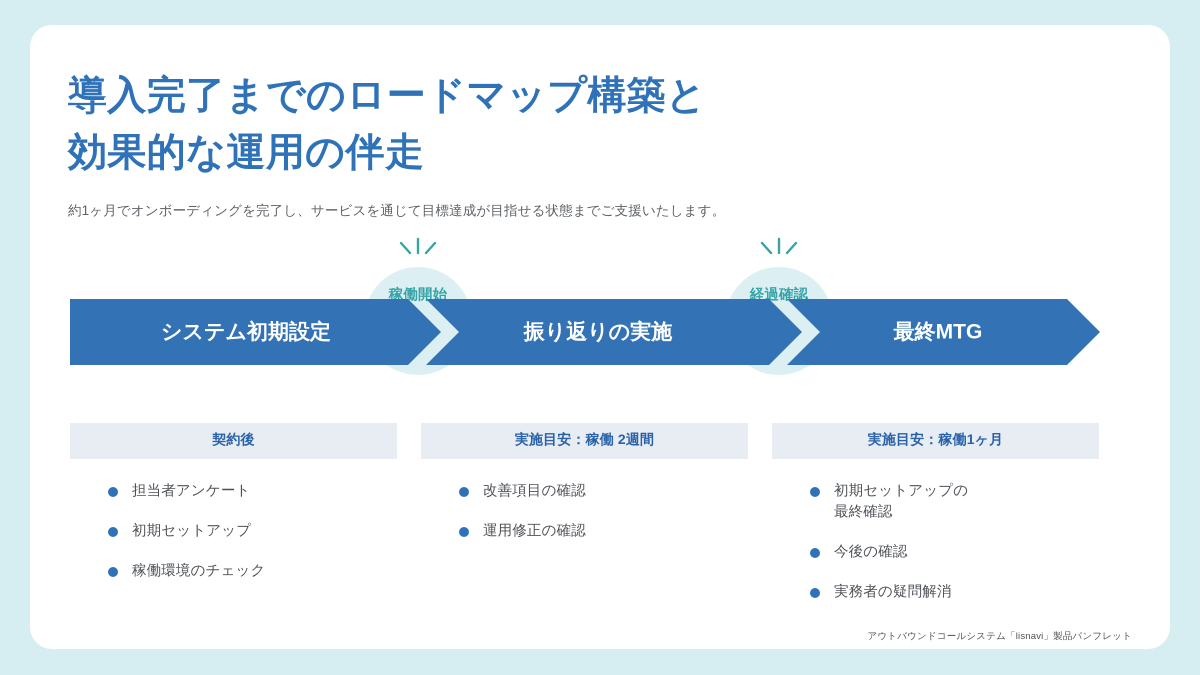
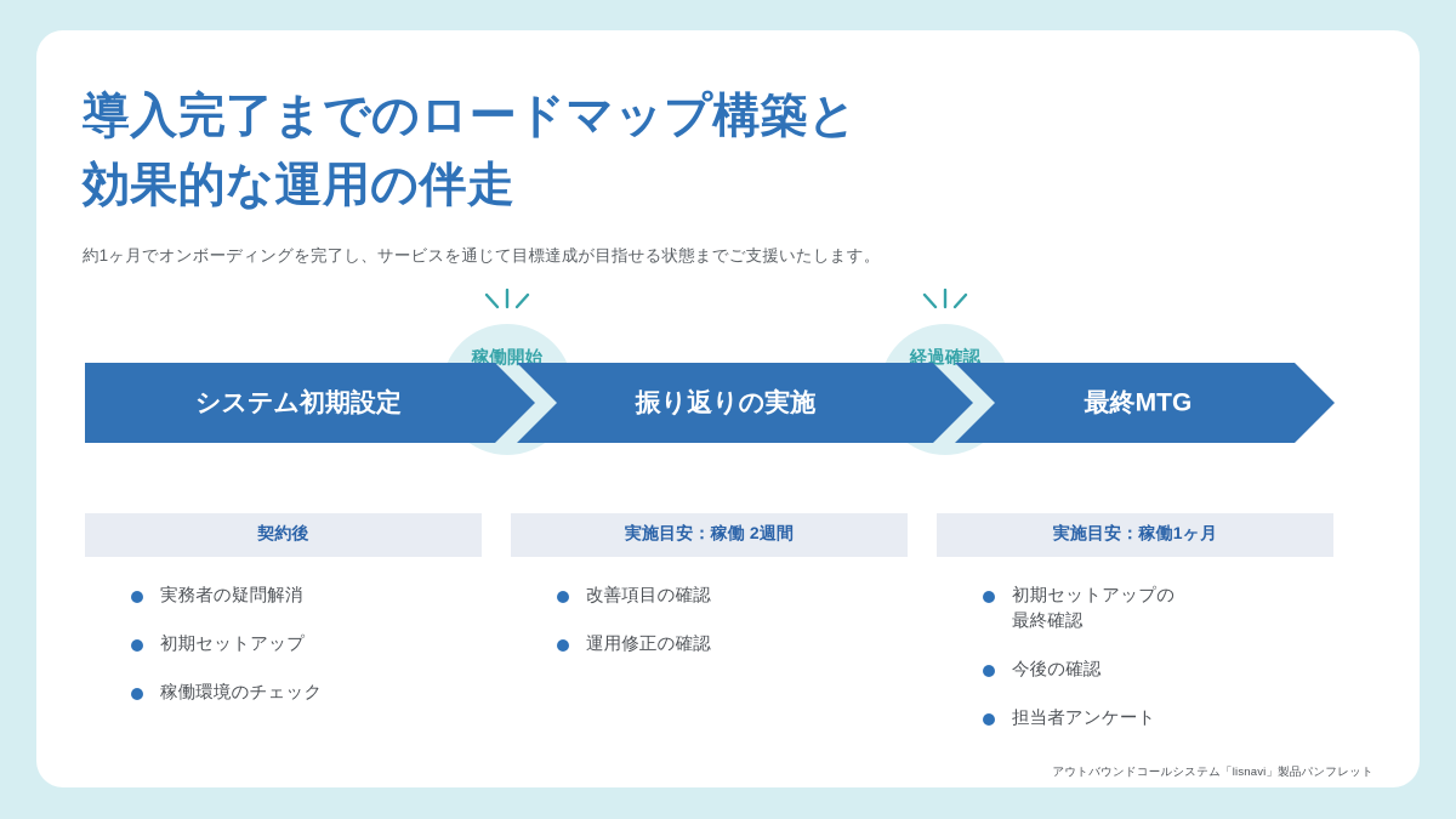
  導入完了までのロードマップ構築と
  効果的な運用の伴走
  約1ヶ月でオンボーディングを完了し、サービスを通じて目標達成が目指せる状態までご支援いたします。
  稼働開始
  経過確認
  システム初期設定
  振り返りの実施
  最終MTG
  契約後
- 担当者アンケート
+ 実務者の疑問解消
  初期セットアップ
  稼働環境のチェック
  実施目安：稼働 2週間
  改善項目の確認
  運用修正の確認
  実施目安：稼働1ヶ月
  初期セットアップの
  最終確認
  今後の確認
- 実務者の疑問解消
+ 担当者アンケート
  アウトバウンドコールシステム「lisnavi」製品パンフレット
